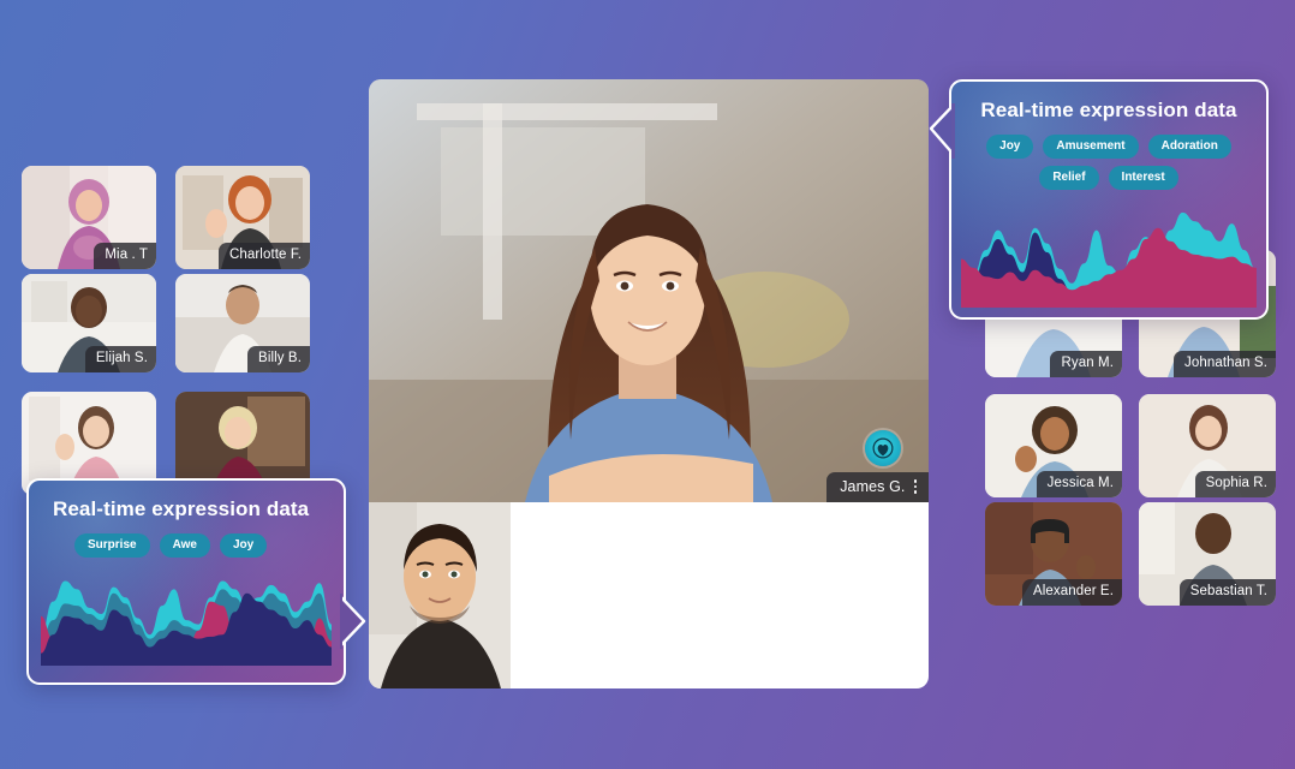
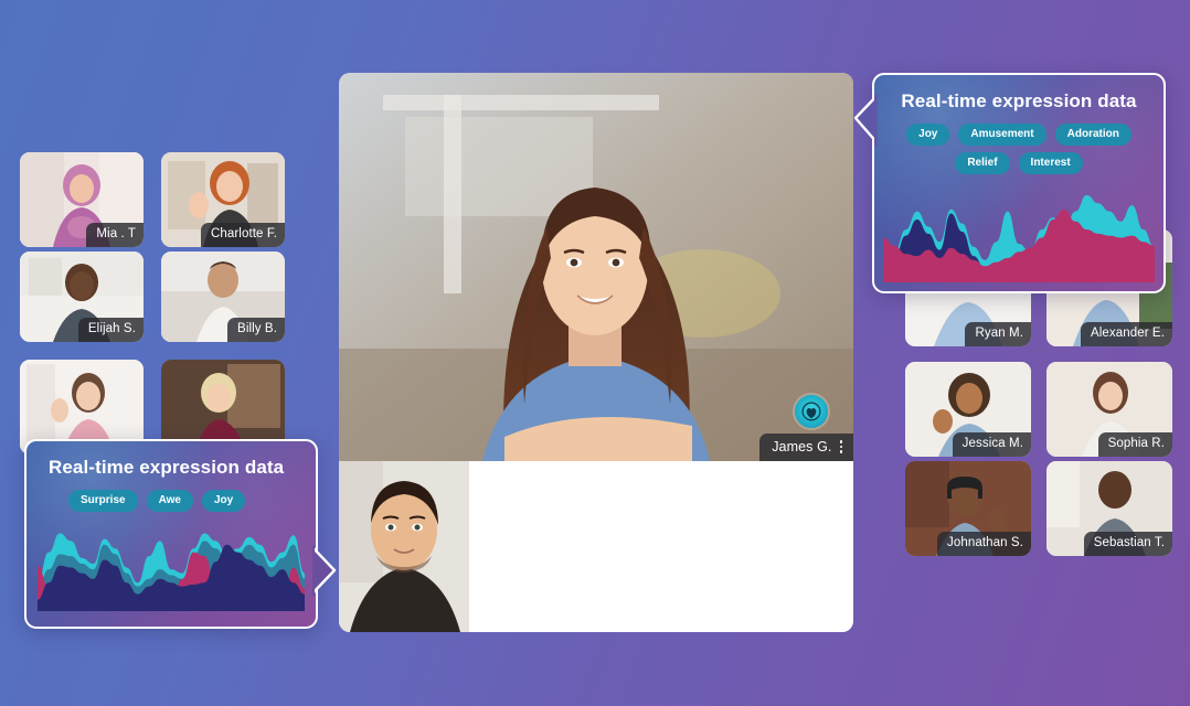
  Mia . T
  Charlotte F.
  Elijah S.
  Billy B.
  Ryan M.
- Johnathan S.
+ Alexander E.
  Jessica M.
  Sophia R.
- Alexander E.
+ Johnathan S.
  Sebastian T.
  James G.
  Real-time expression data
  Joy
  Amusement
  Adoration
  Relief
  Interest
  Real-time expression data
  Surprise
  Awe
  Joy
